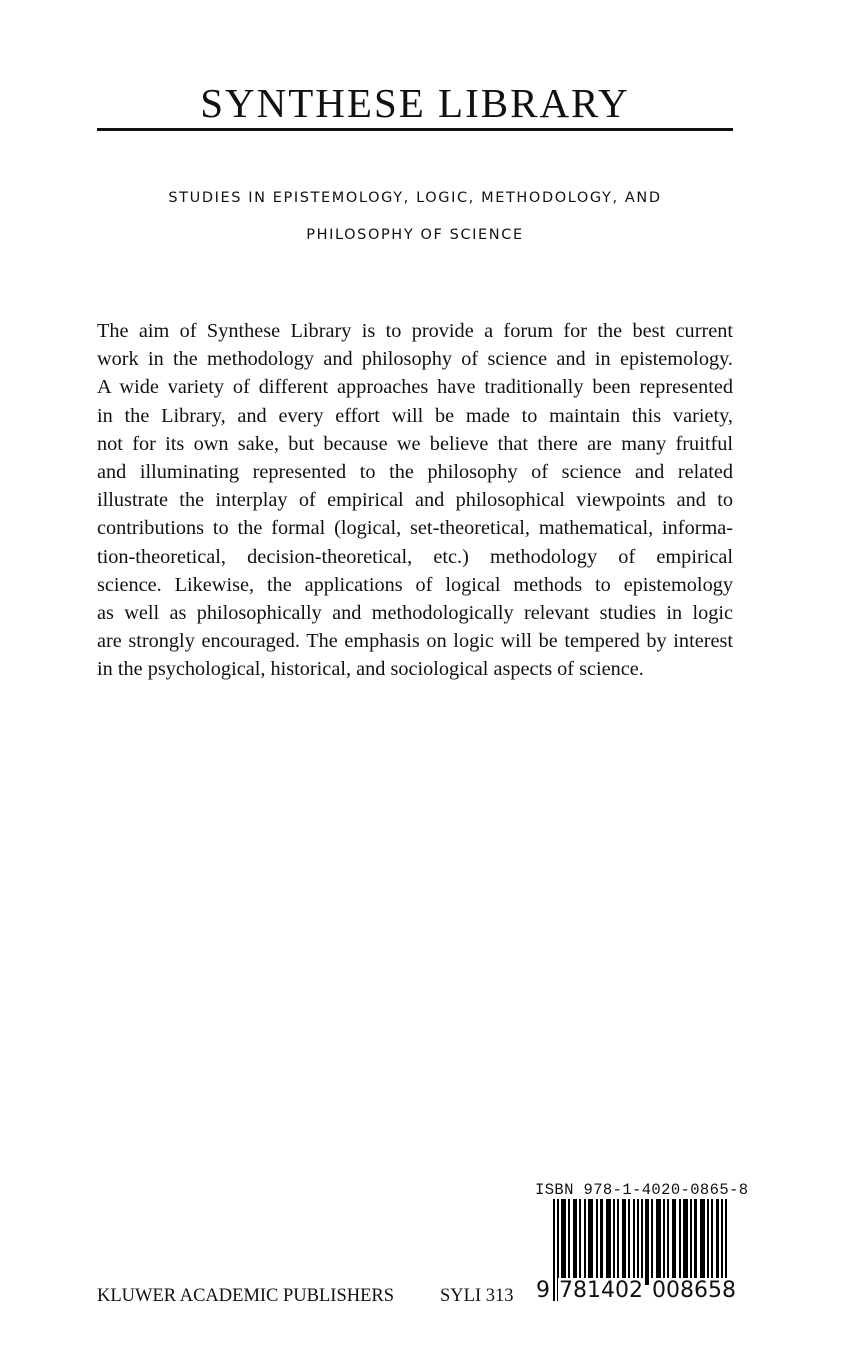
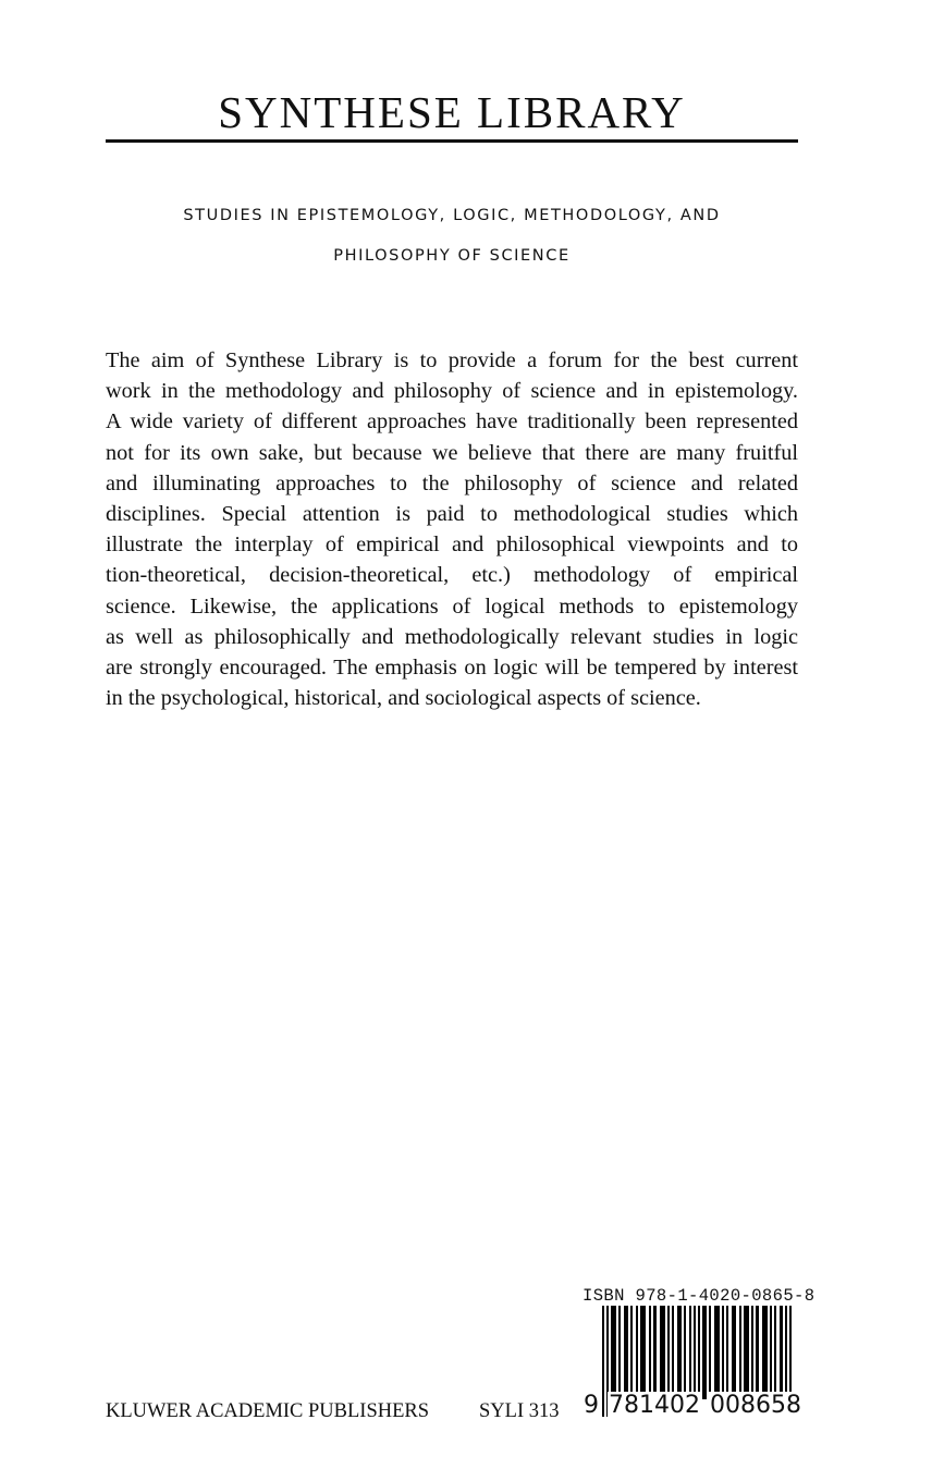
  SYNTHESE LIBRARY
  STUDIES IN EPISTEMOLOGY, LOGIC, METHODOLOGY, AND
  PHILOSOPHY OF SCIENCE
  The aim of Synthese Library is to provide a forum for the best current
  work in the methodology and philosophy of science and in epistemology.
  A wide variety of different approaches have traditionally been represented
- in the Library, and every effort will be made to maintain this variety,
  not for its own sake, but because we believe that there are many fruitful
- and illuminating represented to the philosophy of science and related
+ and illuminating approaches to the philosophy of science and related
+ disciplines. Special attention is paid to methodological studies which
  illustrate the interplay of empirical and philosophical viewpoints and to
- contributions to the formal (logical, set-theoretical, mathematical, informa-
  tion-theoretical, decision-theoretical, etc.) methodology of empirical
  science. Likewise, the applications of logical methods to epistemology
  as well as philosophically and methodologically relevant studies in logic
  are strongly encouraged. The emphasis on logic will be tempered by interest
  in the psychological, historical, and sociological aspects of science.
  ISBN 978-1-4020-0865-8
  9 781402 008658
  KLUWER ACADEMIC PUBLISHERS
  SYLI 313
